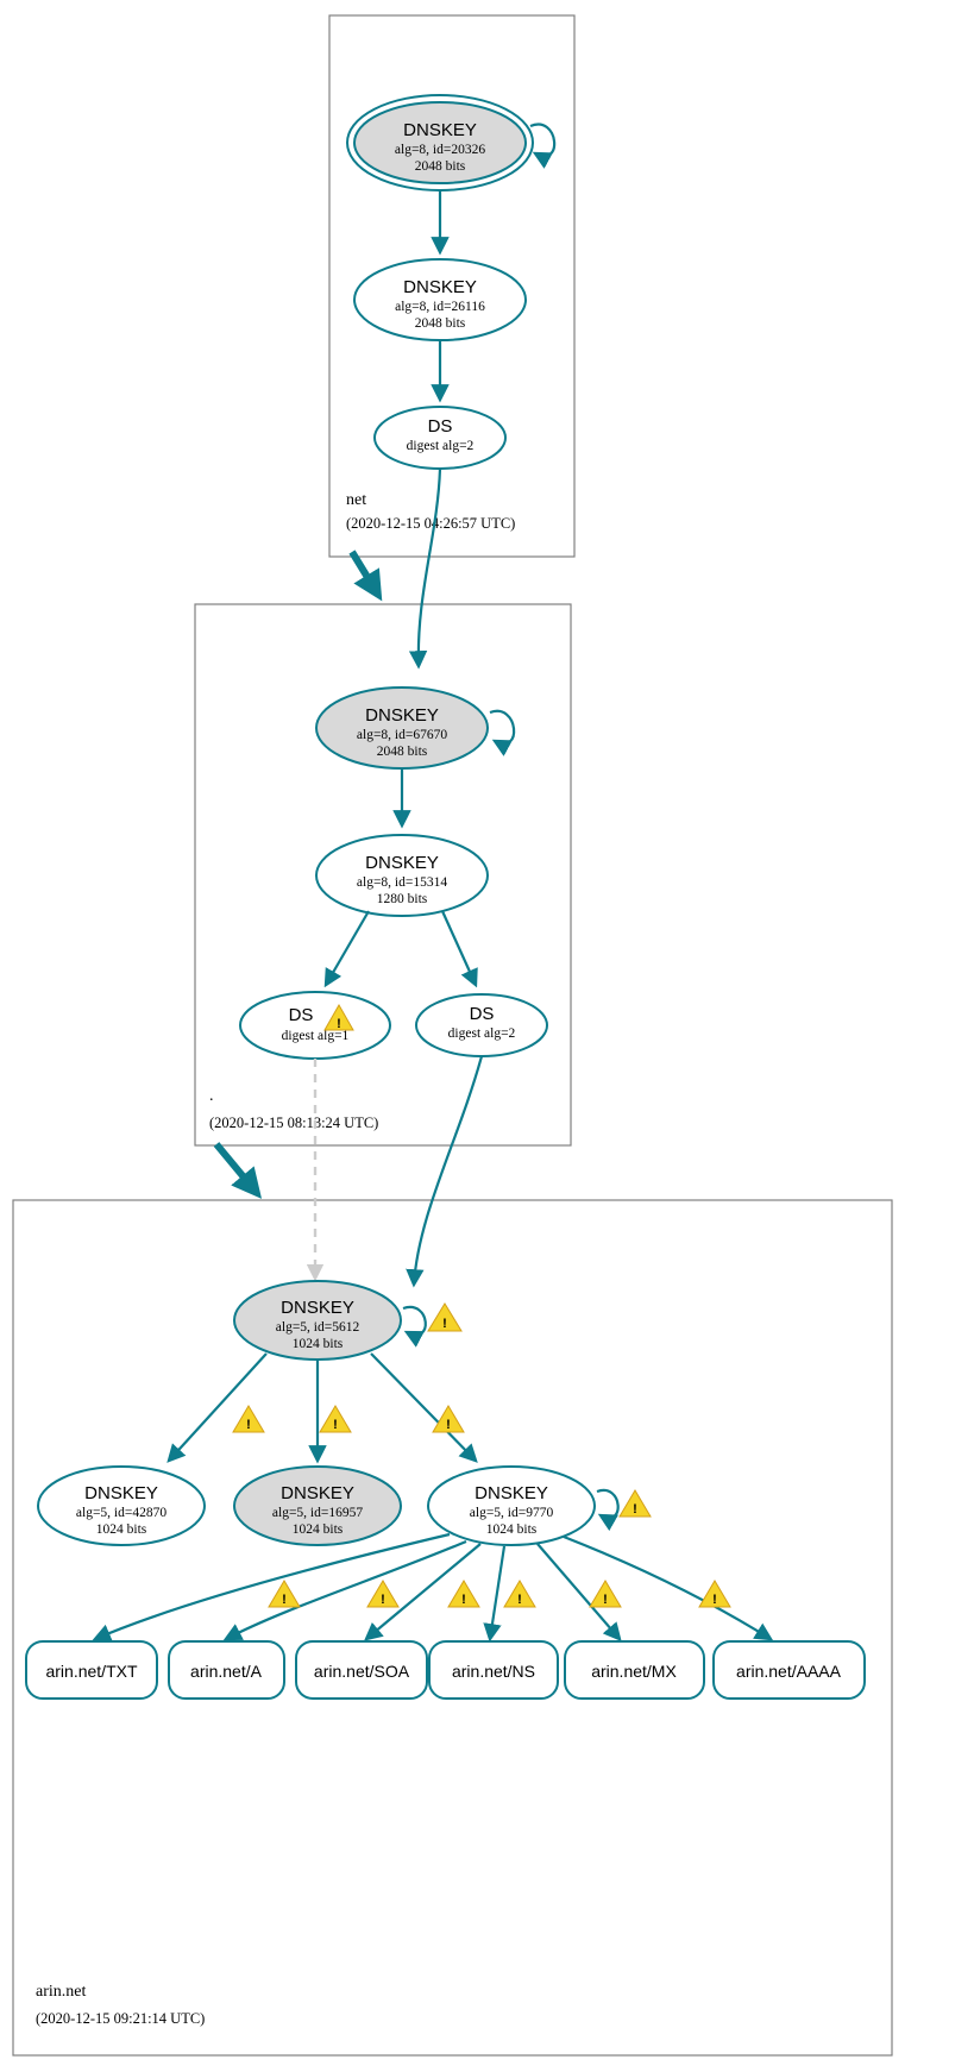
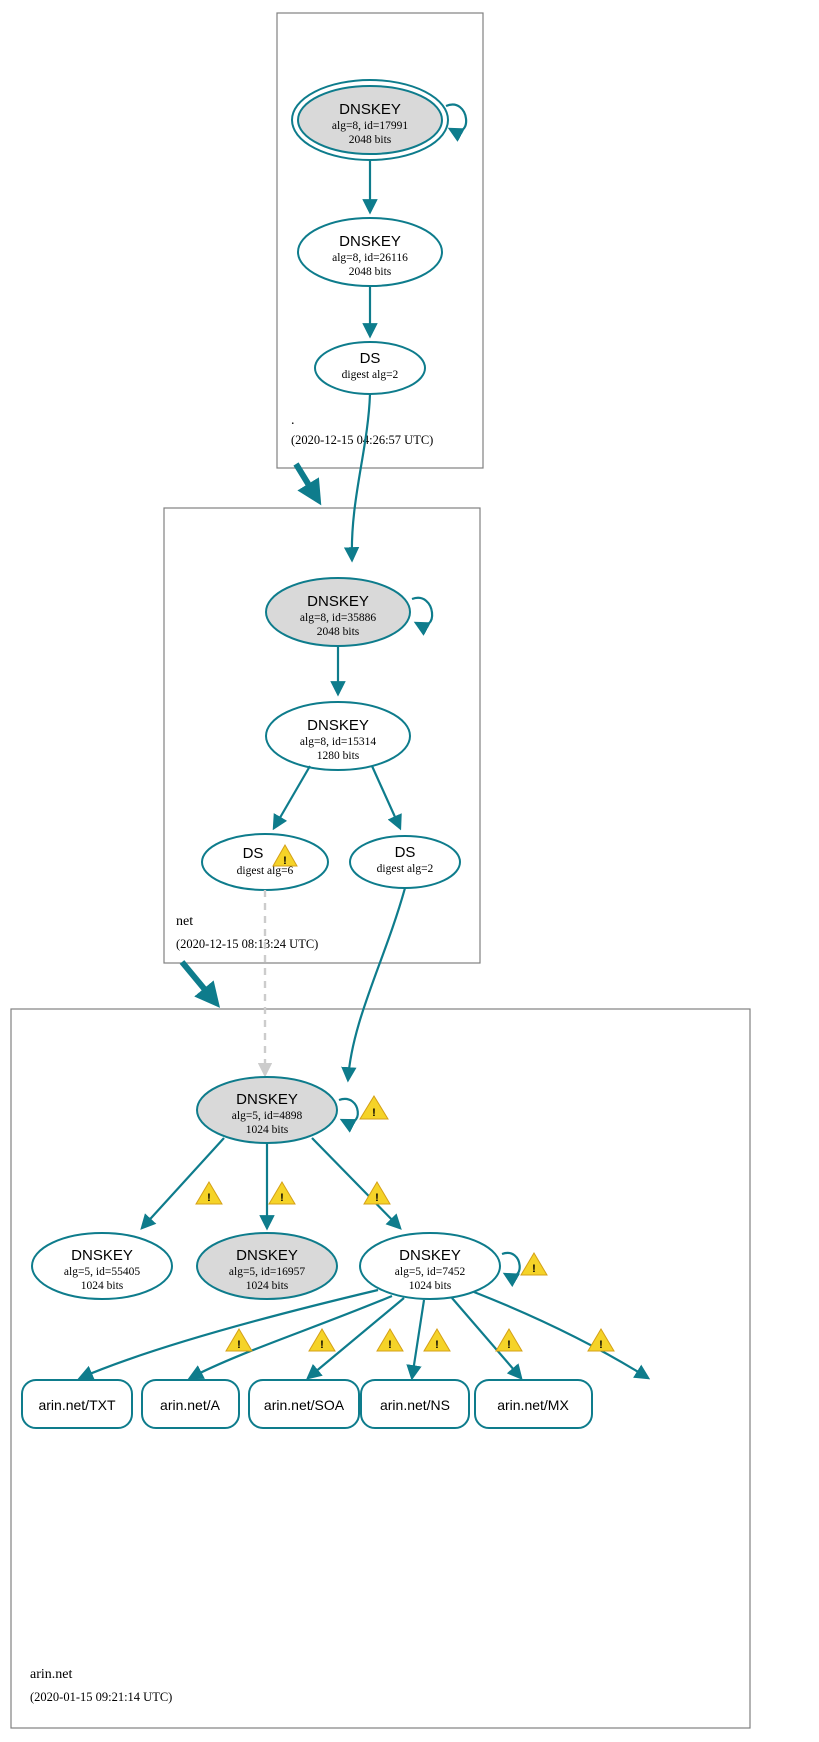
  DNSKEY
- alg=8, id=20326
+ alg=8, id=17991
  2048 bits
  DNSKEY
  alg=8, id=26116
  2048 bits
  DS
  digest alg=2
- net
+ .
  (2020-12-15 0:26:57 UTC)
  DNSKEY
- alg=8, id=67670
+ alg=8, id=35886
  2048 bits
  DNSKEY
  alg=8, id=15314
  1280 bits
  DS
- digest alg=1
+ digest alg=6
  !
  DS
  digest alg=2
- .
+ net
  (2020-12-15 08:13:24 UTC)
  DNSKEY
- alg=5, id=5612
+ alg=5, id=4898
  1024 bits
  !
  !
  !
  !
  DNSKEY
- alg=5, id=42870
+ alg=5, id=55405
  1024 bits
  DNSKEY
  alg=5, id=16957
  1024 bits
  DNSKEY
- alg=5, id=9770
+ alg=5, id=7452
  1024 bits
  !
  !
  !
  !
  !
  !
  !
  arin.net/TXT
  arin.net/A
  arin.net/SOA
  arin.net/NS
  arin.net/MX
- arin.net/AAAA
  arin.net
- (2020-12-15 09:21:14 UTC)
+ (2020-01-15 09:21:14 UTC)
